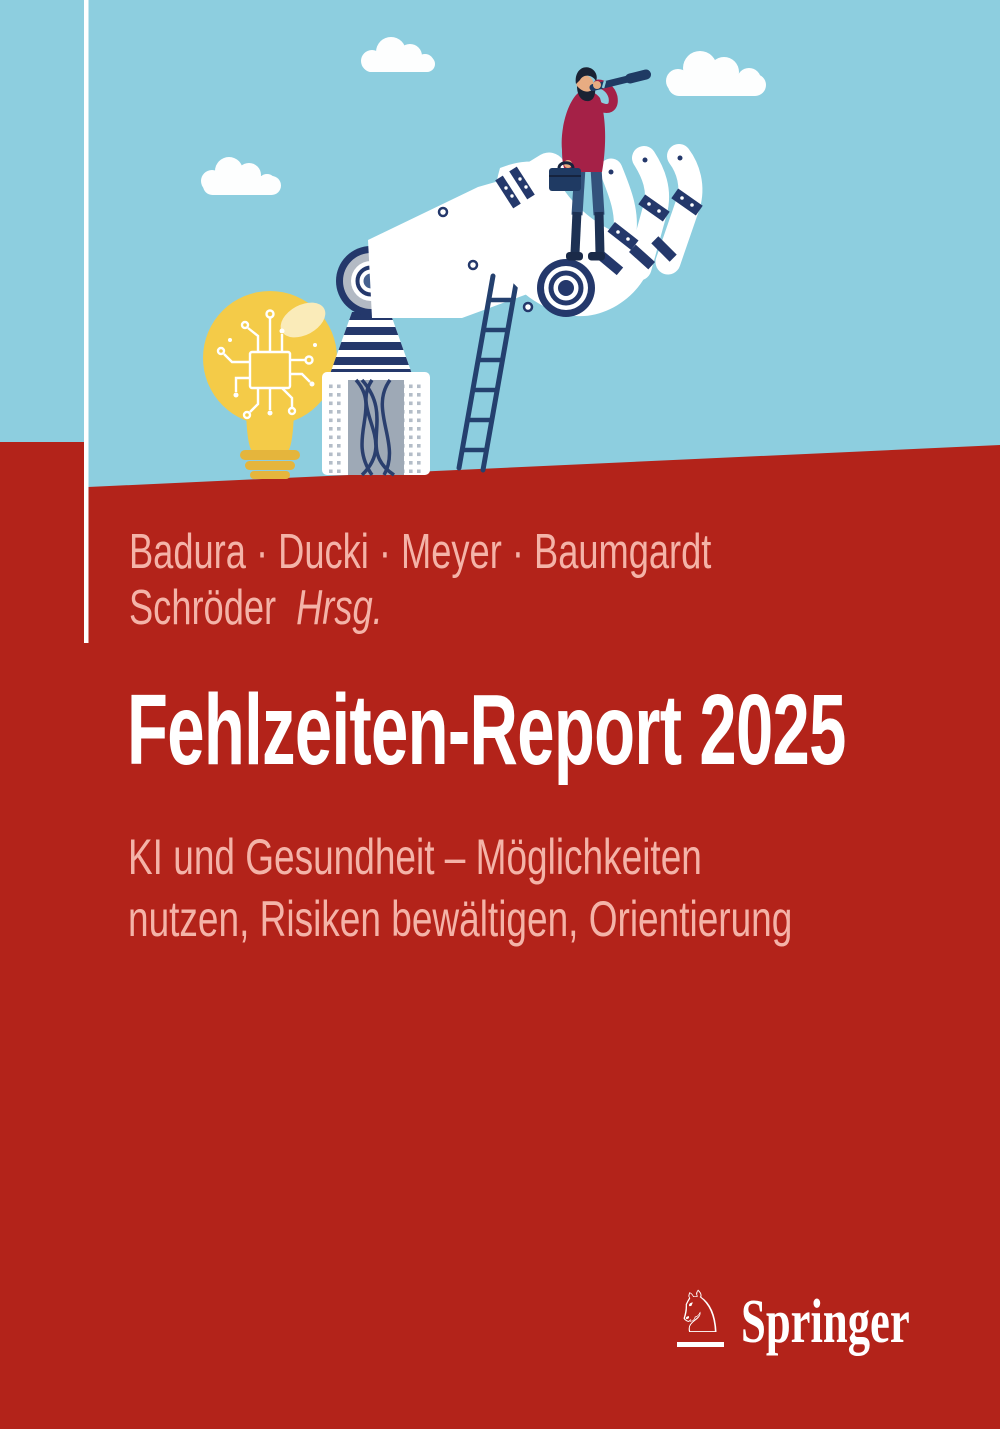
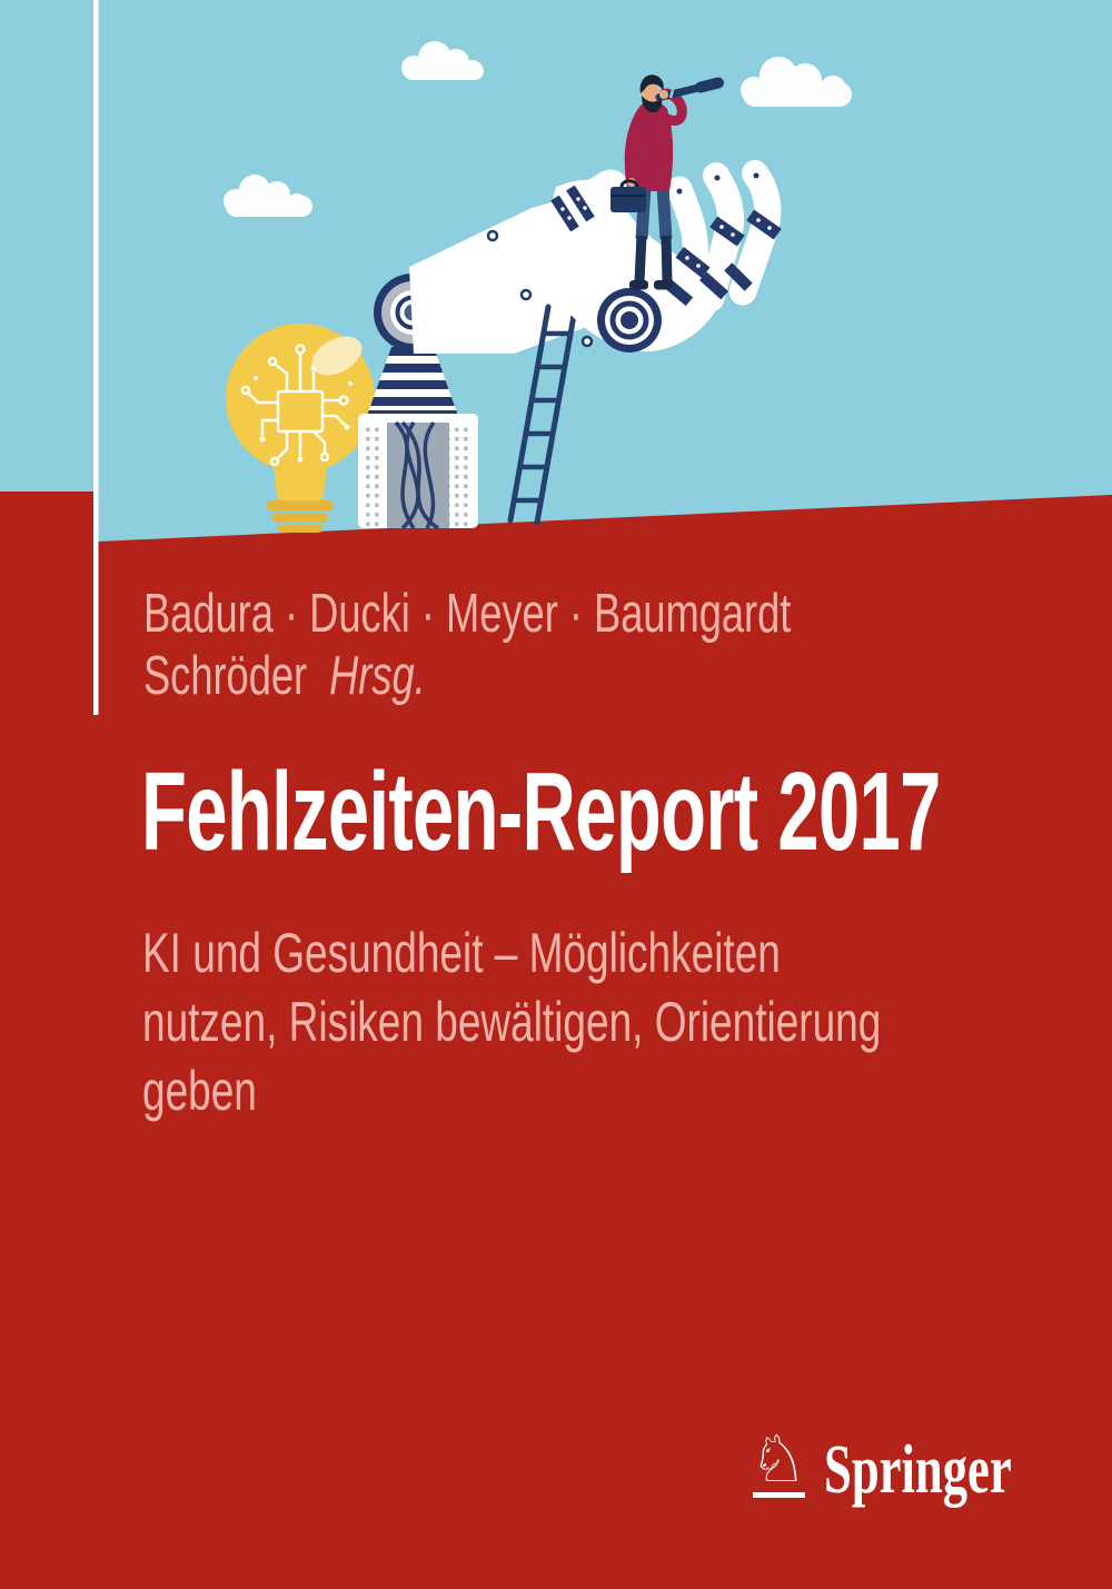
  Badura · Ducki · Meyer · Baumgardt
  Schröder Hrsg.
- Fehlzeiten-Report 2025
+ Fehlzeiten-Report 2017
  KI und Gesundheit – Möglichkeiten
  nutzen, Risiken bewältigen, Orientierung
+ geben
  ♘
  Springer
